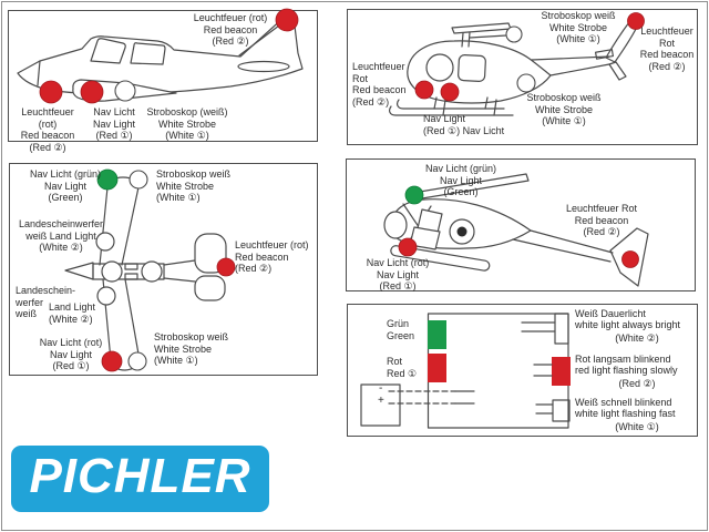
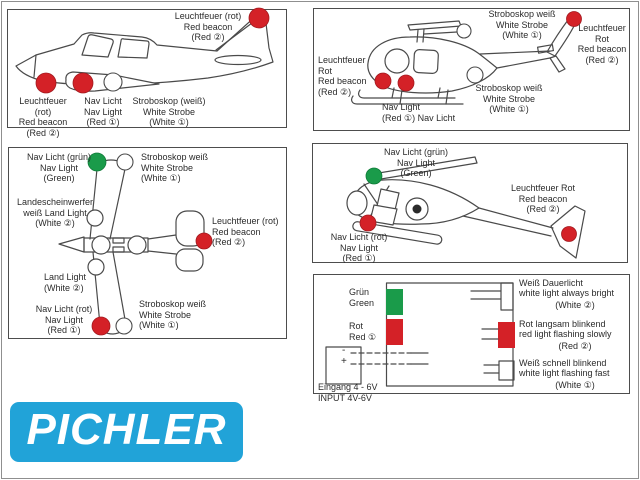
  Leuchtfeuer (rot)
  Red beacon
  (Red ②)
  Leuchtfeuer (rot)
  Red beacon
  (Red ②)
  Nav Licht
  Nav Light
  (Red ①)
  Stroboskop (weiß)
  White Strobe
  (White ①)
  Stroboskop weiß
  White Strobe
  (White ①)
  Leuchtfeuer
  Rot
  Red beacon
  (Red ②)
  Leuchtfeuer
  Rot
  Red beacon
  (Red ②)
  Nav Light
  (Red ①) Nav Licht
  Stroboskop weiß
  White Strobe
  (White ①)
  Nav Licht (grün)
  Nav Light
  (Green)
  Stroboskop weiß
  White Strobe
  (White ①)
  Landescheinwerfer
  weiß Land Light
  (White ②)
  Leuchtfeuer (rot)
  Red beacon
  (Red ②)
- Landeschein-
- werfer
- weiß
  Land Light
  (White ②)
  Nav Licht (rot)
  Nav Light
  (Red ①)
  Stroboskop weiß
  White Strobe
  (White ①)
  Nav Licht (grün)
  Nav Light
  (Green)
  Leuchtfeuer Rot
  Red beacon
  (Red ②)
  Nav Licht (rot)
  Nav Light
  (Red ①)
  Grün
  Green
  Rot
  Red ①
  -
  +
+ Eingang 4 - 6V
+ INPUT 4V-6V
  Weiß Dauerlicht
  white light always bright
  (White ②)
  Rot langsam blinkend
  red light flashing slowly
  (Red ②)
  Weiß schnell blinkend
  white light flashing fast
  (White ①)
  PICHLER
